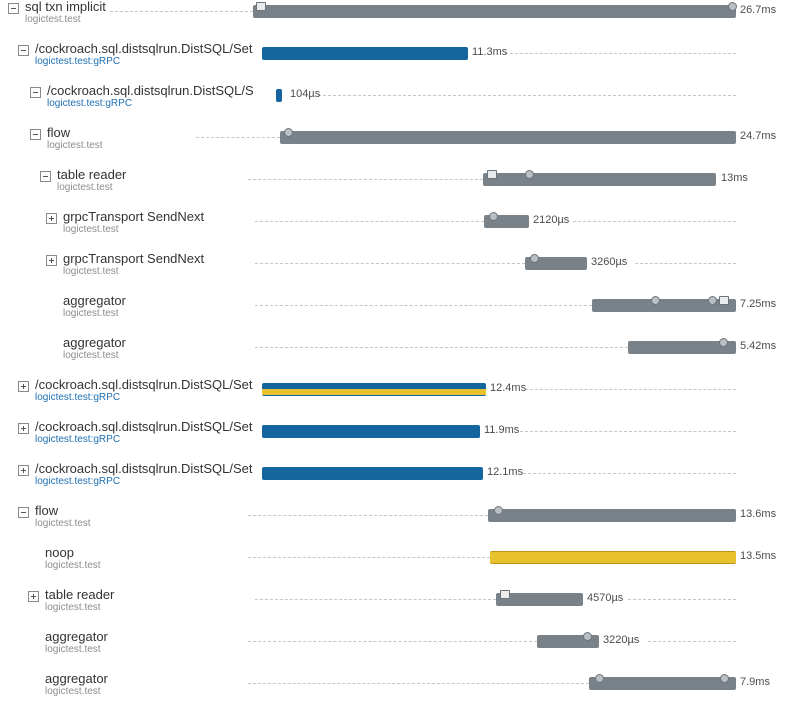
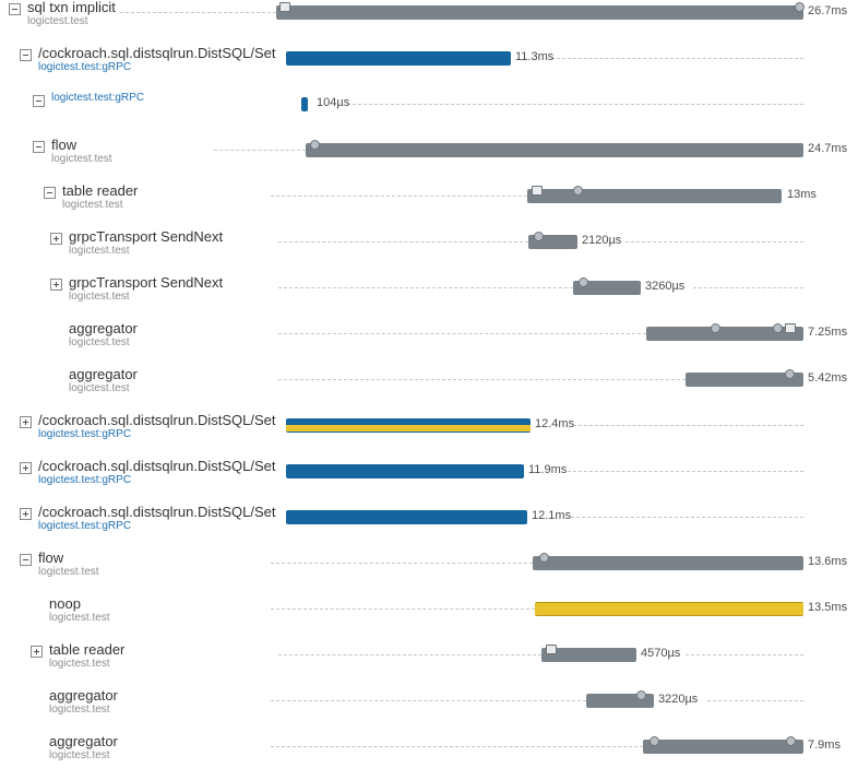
  sql txn implicit
  logictest.test
  26.7ms
  /cockroach.sql.distsqlrun.DistSQL/Set
  logictest.test:gRPC
  11.3ms
- /cockroach.sql.distsqlrun.DistSQL/S
  logictest.test:gRPC
  104µs
  flow
  logictest.test
  24.7ms
  table reader
  logictest.test
  13ms
  grpcTransport SendNext
  logictest.test
  2120µs
  grpcTransport SendNext
  logictest.test
  3260µs
  aggregator
  logictest.test
  7.25ms
  aggregator
  logictest.test
  5.42ms
  /cockroach.sql.distsqlrun.DistSQL/Set
  logictest.test:gRPC
  12.4ms
  /cockroach.sql.distsqlrun.DistSQL/Set
  logictest.test:gRPC
  11.9ms
  /cockroach.sql.distsqlrun.DistSQL/Set
  logictest.test:gRPC
  12.1ms
  flow
  logictest.test
  13.6ms
  noop
  logictest.test
  13.5ms
  table reader
  logictest.test
  4570µs
  aggregator
  logictest.test
  3220µs
  aggregator
  logictest.test
  7.9ms
